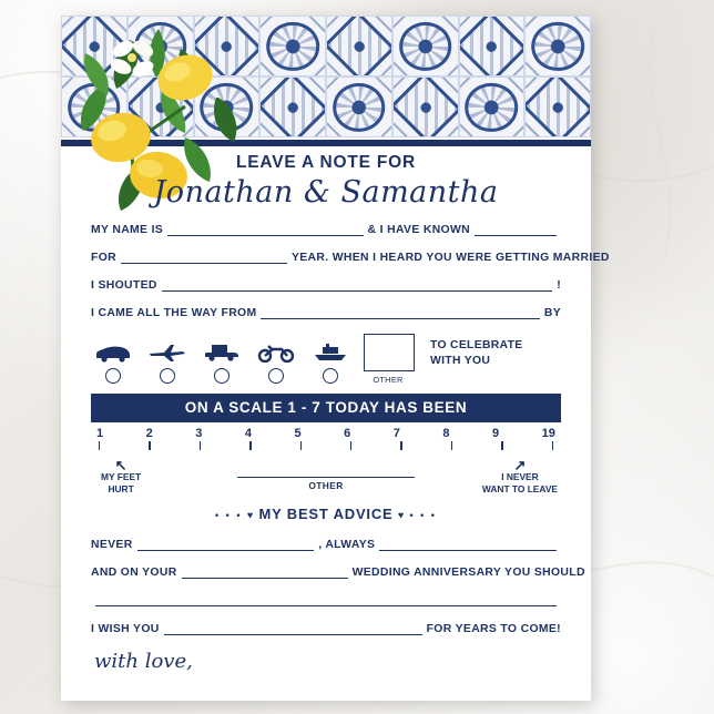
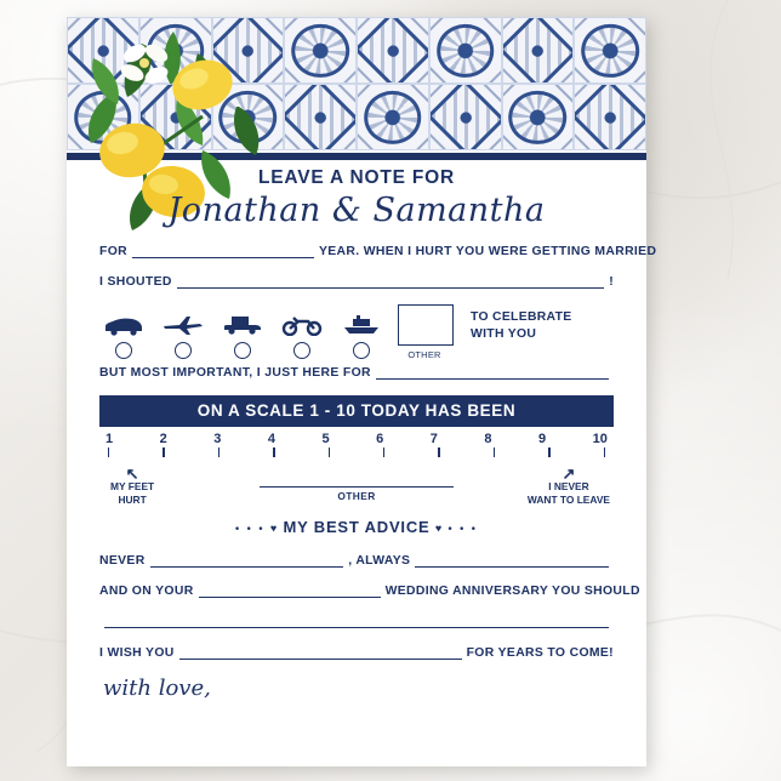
  LEAVE A NOTE FOR
  Jonathan & Samantha
- MY NAME IS
- & I HAVE KNOWN
  FOR
- YEAR. WHEN I HEARD YOU WERE GETTING MARRIED
+ YEAR. WHEN I HURT YOU WERE GETTING MARRIED
  I SHOUTED
  !
- I CAME ALL THE WAY FROM
- BY
  OTHER
  TO CELEBRATE
  WITH YOU
+ BUT MOST IMPORTANT, I JUST HERE FOR
- ON A SCALE 1 - 7 TODAY HAS BEEN
+ ON A SCALE 1 - 10 TODAY HAS BEEN
  1
  2
  3
  4
  5
  6
  7
  8
  9
- 19
+ 10
  ↖
  MY FEET
  HURT
  OTHER
  ↗
  I NEVER
  WANT TO LEAVE
  • • • ♥ MY BEST ADVICE ♥ • • •
  NEVER
  , ALWAYS
  AND ON YOUR
  WEDDING ANNIVERSARY YOU SHOULD
  I WISH YOU
  FOR YEARS TO COME!
  with love,
